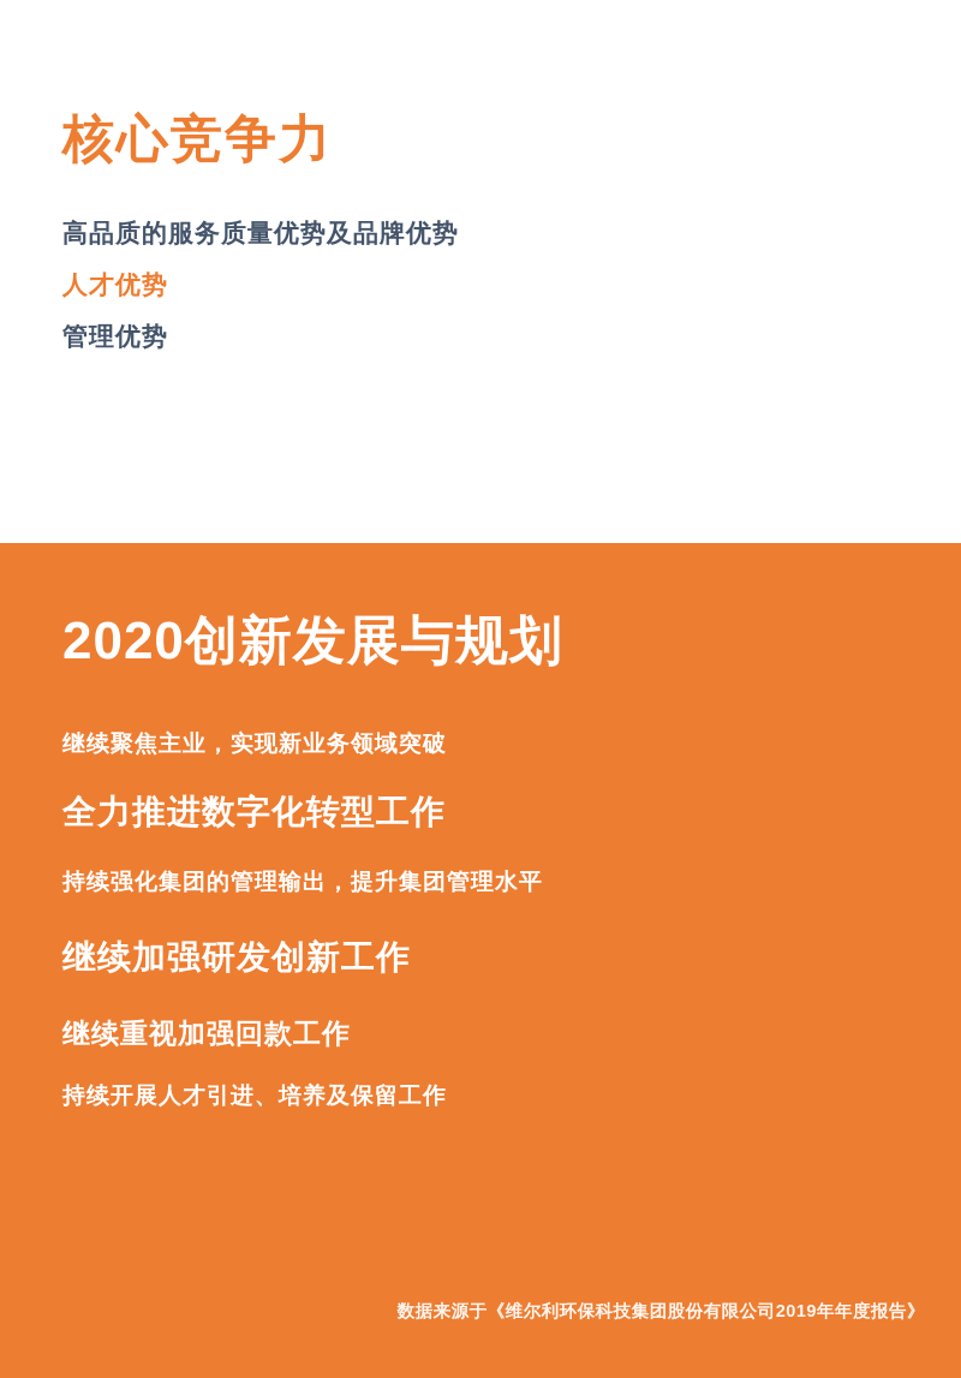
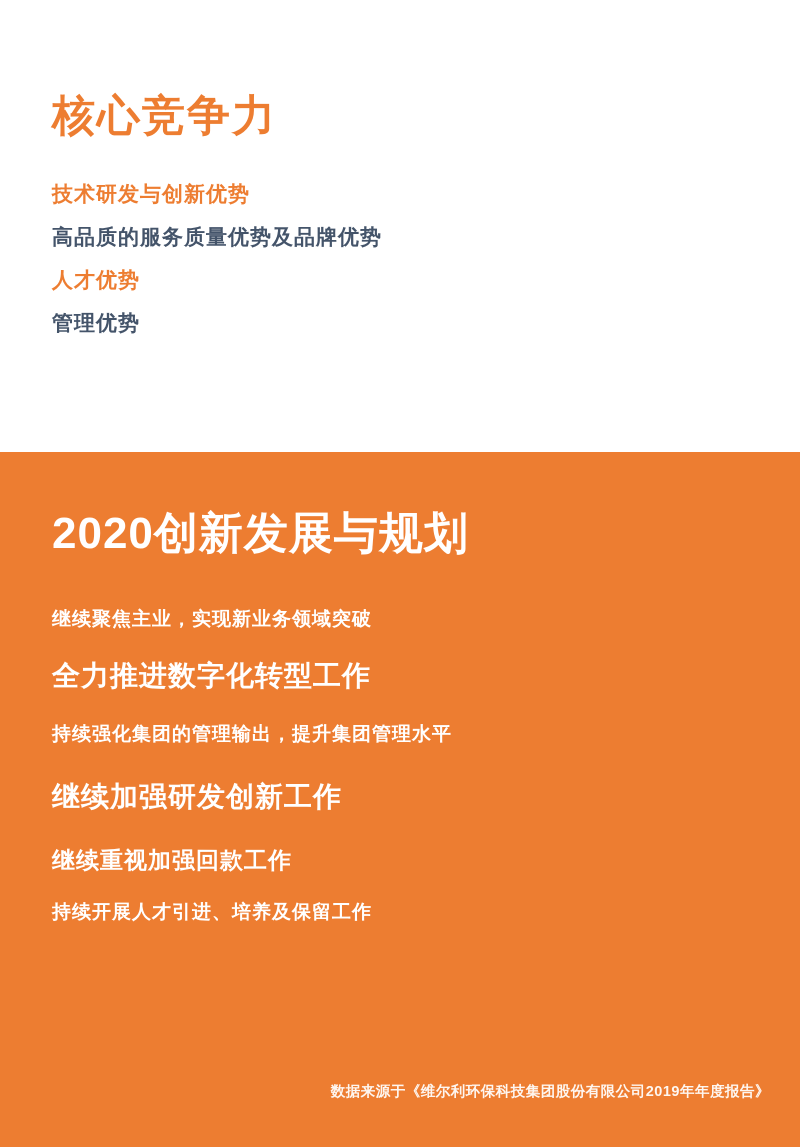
  核心竞争力
+ 技术研发与创新优势
  高品质的服务质量优势及品牌优势
  人才优势
  管理优势
  2020创新发展与规划
  继续聚焦主业，实现新业务领域突破
  全力推进数字化转型工作
  持续强化集团的管理输出，提升集团管理水平
  继续加强研发创新工作
  继续重视加强回款工作
  持续开展人才引进、培养及保留工作
  数据来源于《维尔利环保科技集团股份有限公司2019年年度报告》
